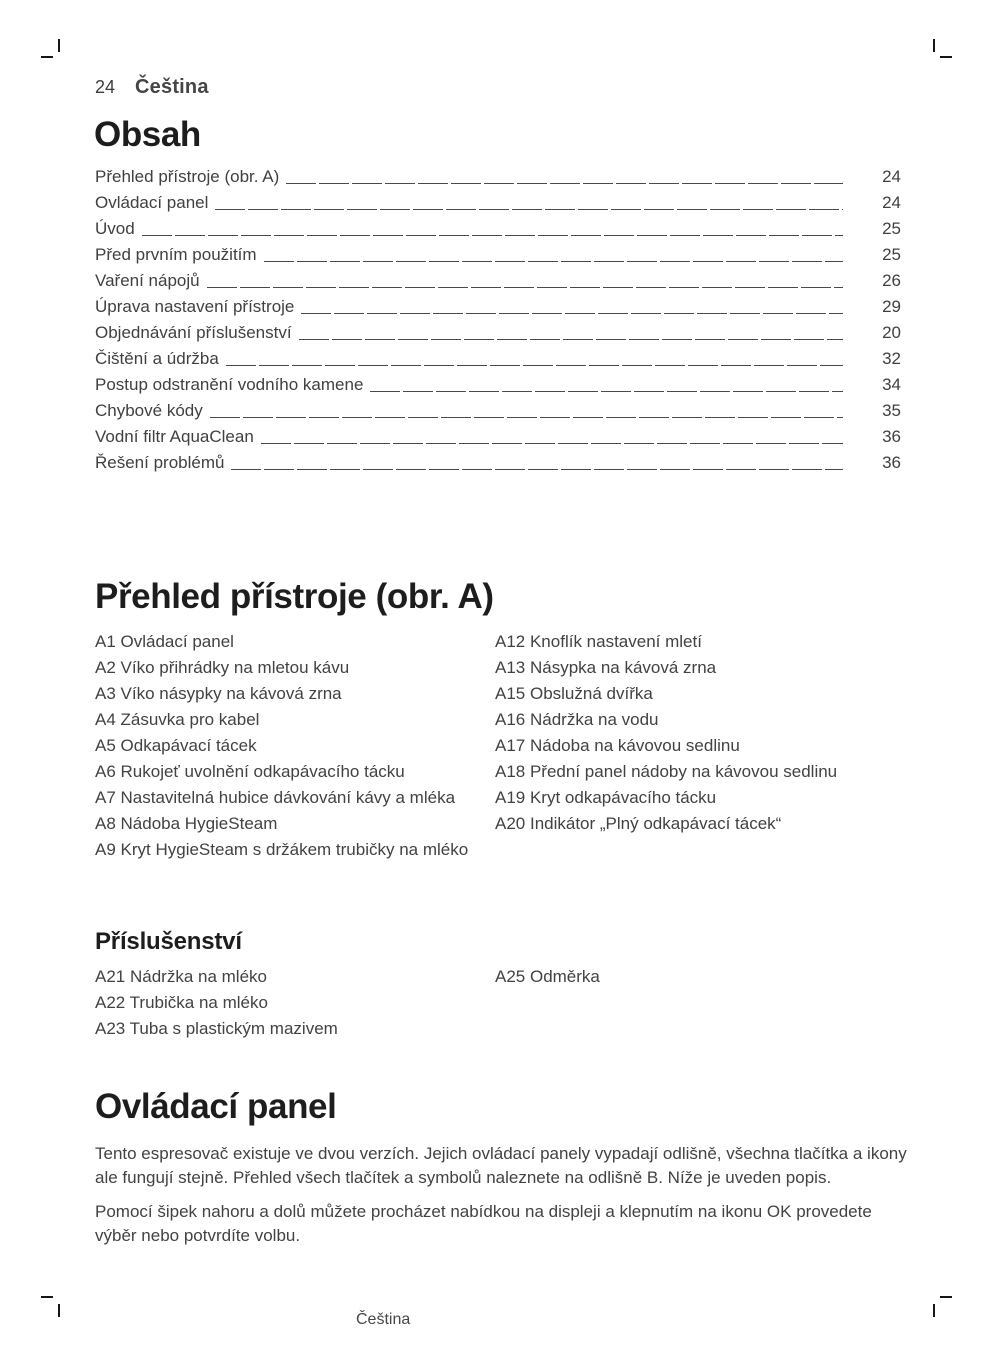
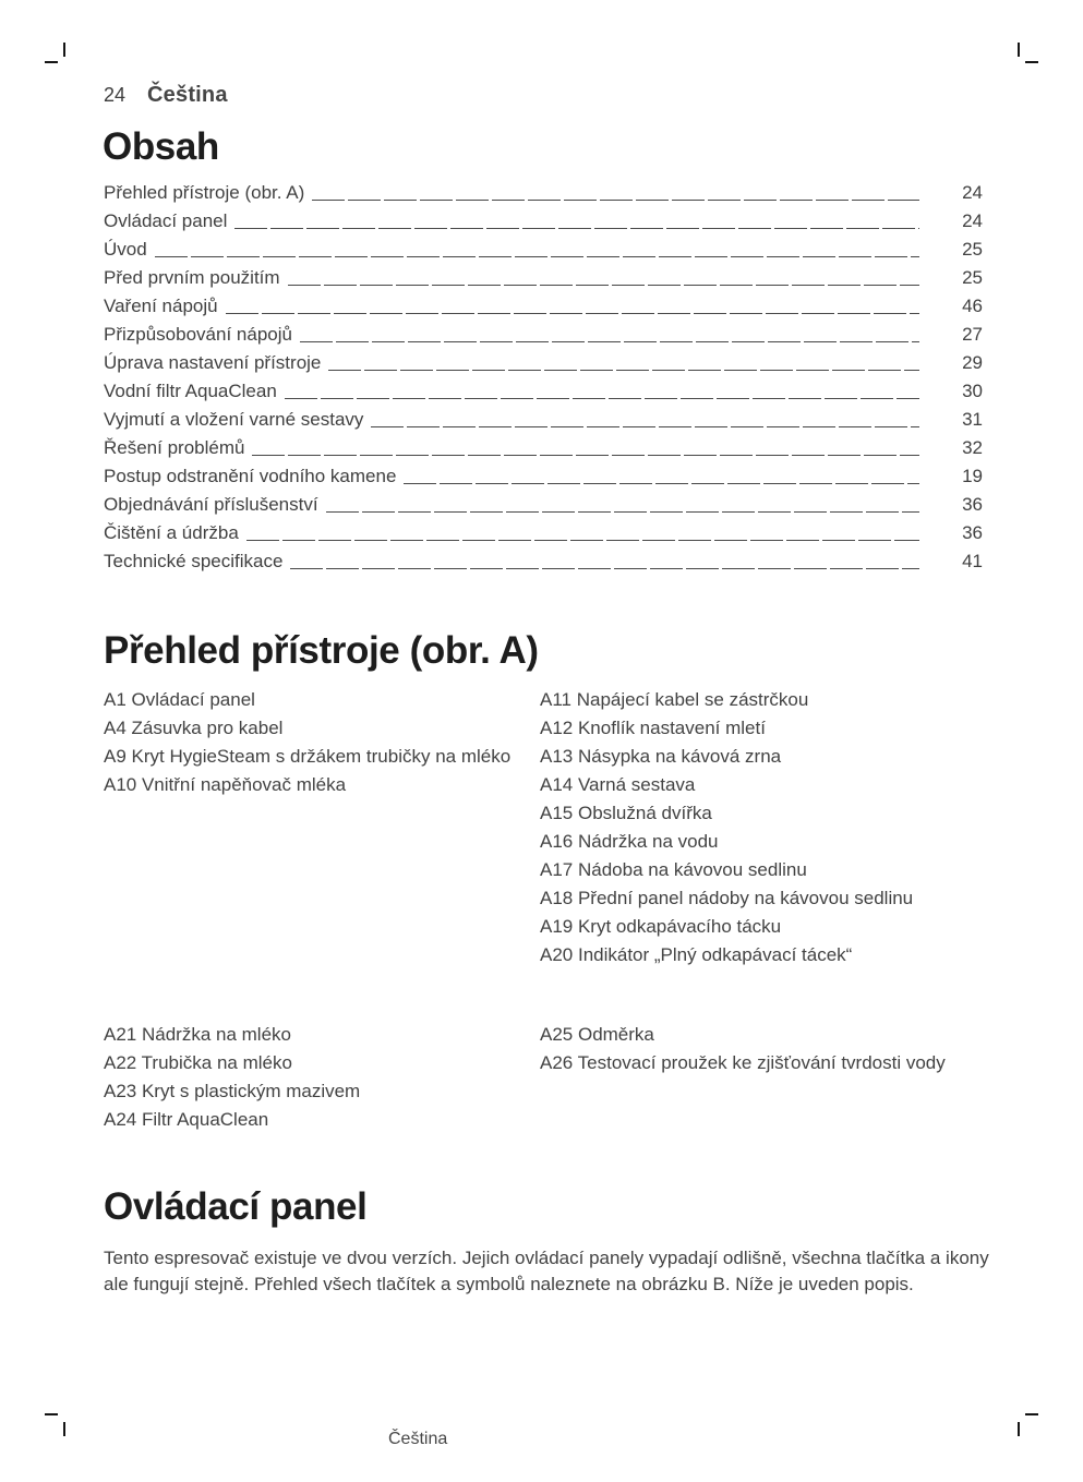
  24
  Čeština
  Obsah
  Přehled přístroje (obr. A)
  24
  Ovládací panel
  24
  Úvod
  25
  Před prvním použitím
  25
  Vaření nápojů
- 26
+ 46
+ Přizpůsobování nápojů
+ 27
  Úprava nastavení přístroje
  29
- Objednávání příslušenství
+ Vodní filtr AquaClean
- 20
+ 30
+ Vyjmutí a vložení varné sestavy
+ 31
- Čištění a údržba
+ Řešení problémů
  32
  Postup odstranění vodního kamene
- 34
+ 19
- Chybové kódy
- 35
- Vodní filtr AquaClean
+ Objednávání příslušenství
  36
- Řešení problémů
+ Čištění a údržba
  36
+ Technické specifikace
+ 41
  Přehled přístroje (obr. A)
  A1 Ovládací panel
- A2 Víko přihrádky na mletou kávu
- A3 Víko násypky na kávová zrna
  A4 Zásuvka pro kabel
- A5 Odkapávací tácek
- A6 Rukojeť uvolnění odkapávacího tácku
- A7 Nastavitelná hubice dávkování kávy a mléka
- A8 Nádoba HygieSteam
  A9 Kryt HygieSteam s držákem trubičky na mléko
+ A10 Vnitřní napěňovač mléka
+ A11 Napájecí kabel se zástrčkou
  A12 Knoflík nastavení mletí
  A13 Násypka na kávová zrna
+ A14 Varná sestava
  A15 Obslužná dvířka
  A16 Nádržka na vodu
  A17 Nádoba na kávovou sedlinu
  A18 Přední panel nádoby na kávovou sedlinu
  A19 Kryt odkapávacího tácku
  A20 Indikátor „Plný odkapávací tácek“
- Příslušenství
  A21 Nádržka na mléko
  A22 Trubička na mléko
- A23 Tuba s plastickým mazivem
+ A23 Kryt s plastickým mazivem
+ A24 Filtr AquaClean
  A25 Odměrka
+ A26 Testovací proužek ke zjišťování tvrdosti vody
  Ovládací panel
- Tento espresovač existuje ve dvou verzích. Jejich ovládací panely vypadají odlišně, všechna tlačítka a ikony ale fungují stejně. Přehled všech tlačítek a symbolů naleznete na odlišně B. Níže je uveden popis.
+ Tento espresovač existuje ve dvou verzích. Jejich ovládací panely vypadají odlišně, všechna tlačítka a ikony ale fungují stejně. Přehled všech tlačítek a symbolů naleznete na obrázku B. Níže je uveden popis.
- Pomocí šipek nahoru a dolů můžete procházet nabídkou na displeji a klepnutím na ikonu OK provedete výběr nebo potvrdíte volbu.
  Čeština
